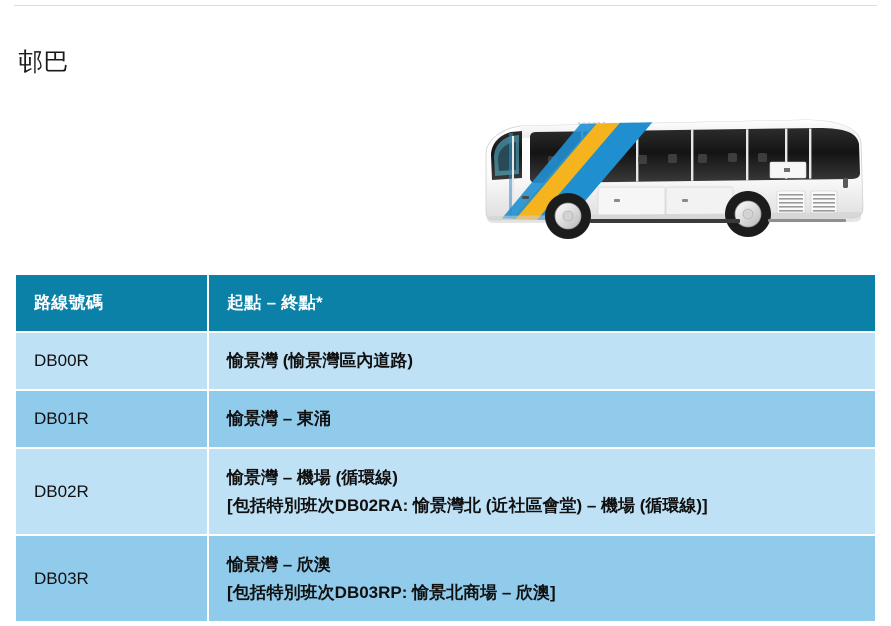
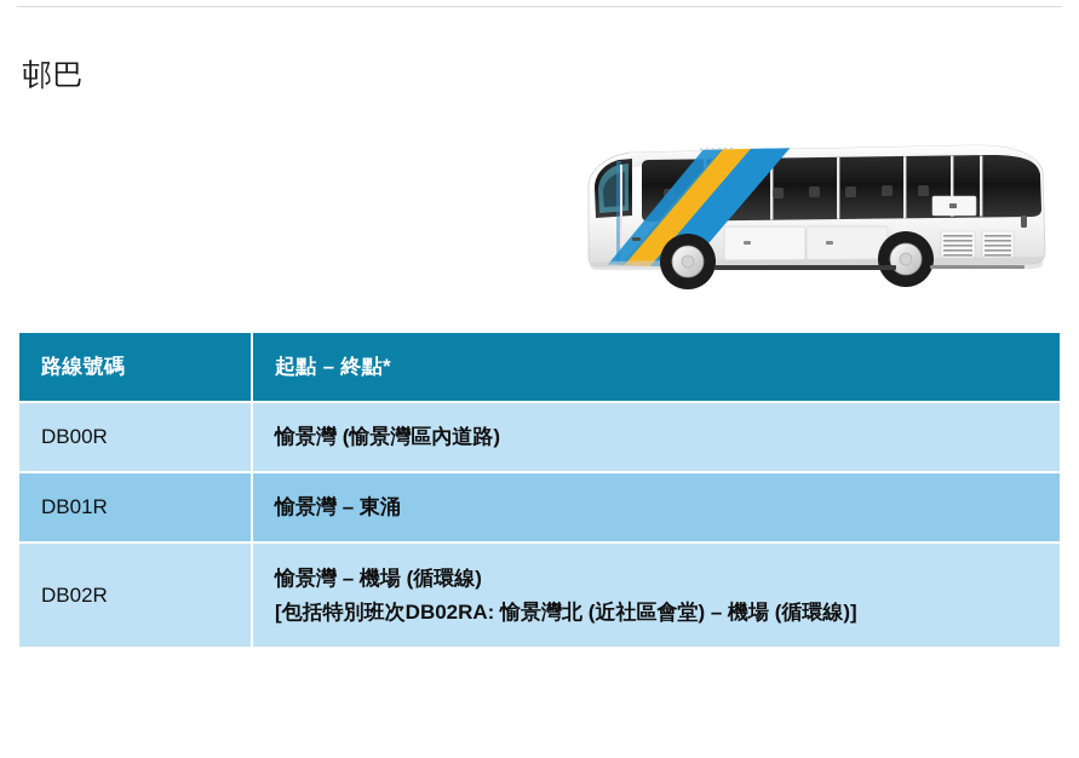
  邨巴
  路線號碼	起點 – 終點*
  DB00R	愉景灣 (愉景灣區內道路)
  DB01R	愉景灣 – 東涌
  DB02R	愉景灣 – 機場 (循環線) [包括特別班次DB02RA: 愉景灣北 (近社區會堂) – 機場 (循環線)]
- DB03R	愉景灣 – 欣澳 [包括特別班次DB03RP: 愉景北商場 – 欣澳]
